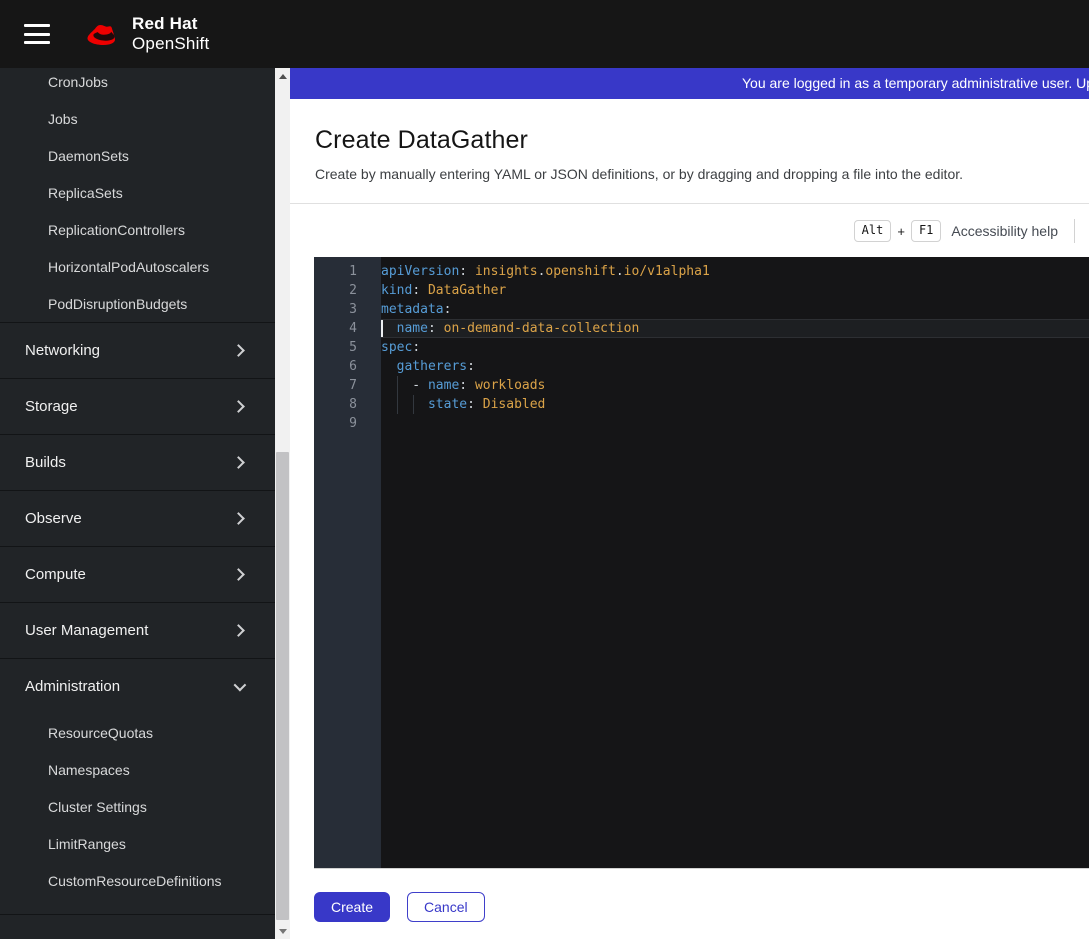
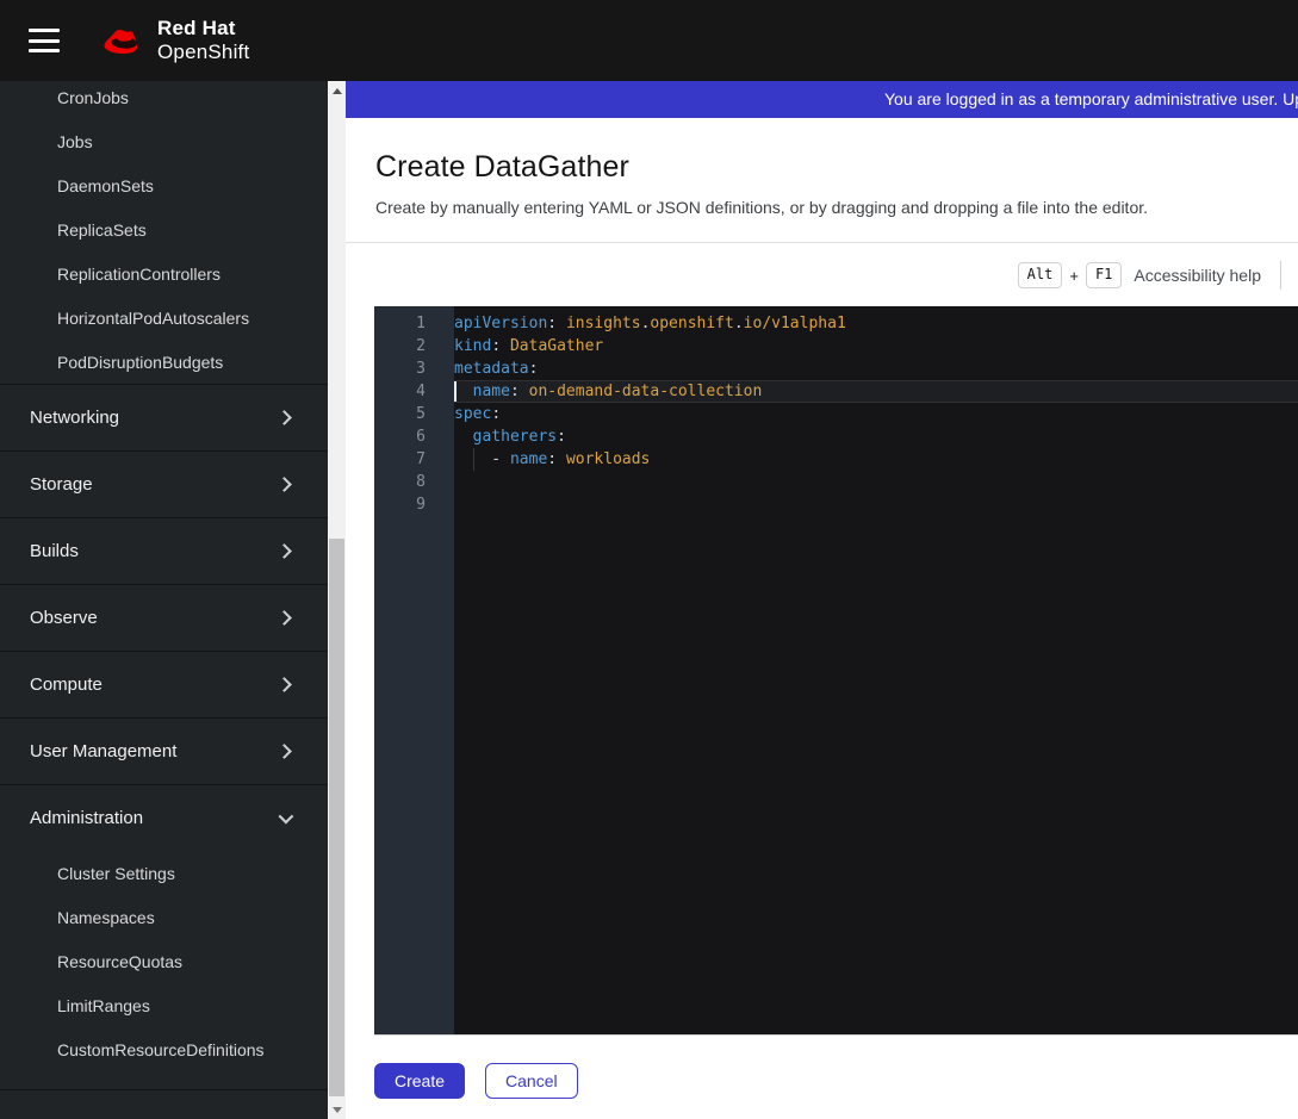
  Red Hat
  OpenShift
  CronJobs
  Jobs
  DaemonSets
  ReplicaSets
  ReplicationControllers
  HorizontalPodAutoscalers
  PodDisruptionBudgets
  Networking
  Storage
  Builds
  Observe
  Compute
  User Management
  Administration
- ResourceQuotas
+ Cluster Settings
  Namespaces
- Cluster Settings
+ ResourceQuotas
  LimitRanges
  CustomResourceDefinitions
  You are logged in as a temporary administrative user. U
  Create DataGather
  Create by manually entering YAML or JSON definitions, or by dragging and dropping a file into the editor.
  Alt
  +
  F1
  Accessibility help
  1
  2
  3
  4
  5
  6
  7
  8
  9
  apiVersion: insights.openshift.io/v1alpha1
  kind: DataGather
  metadata:
  name: on-demand-data-collection
  spec:
  gatherers:
  - name: workloads
- state: Disabled
  Create
  Cancel
